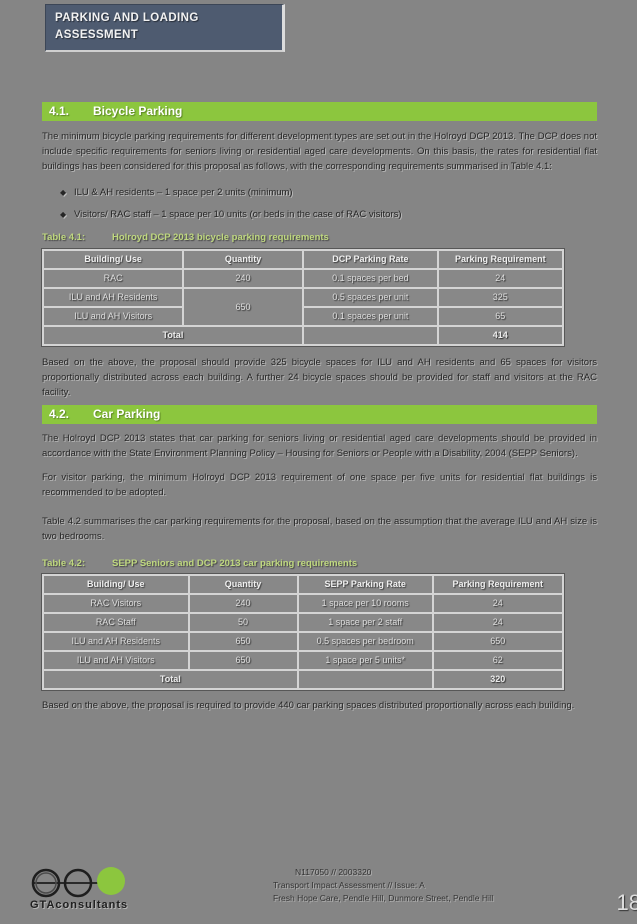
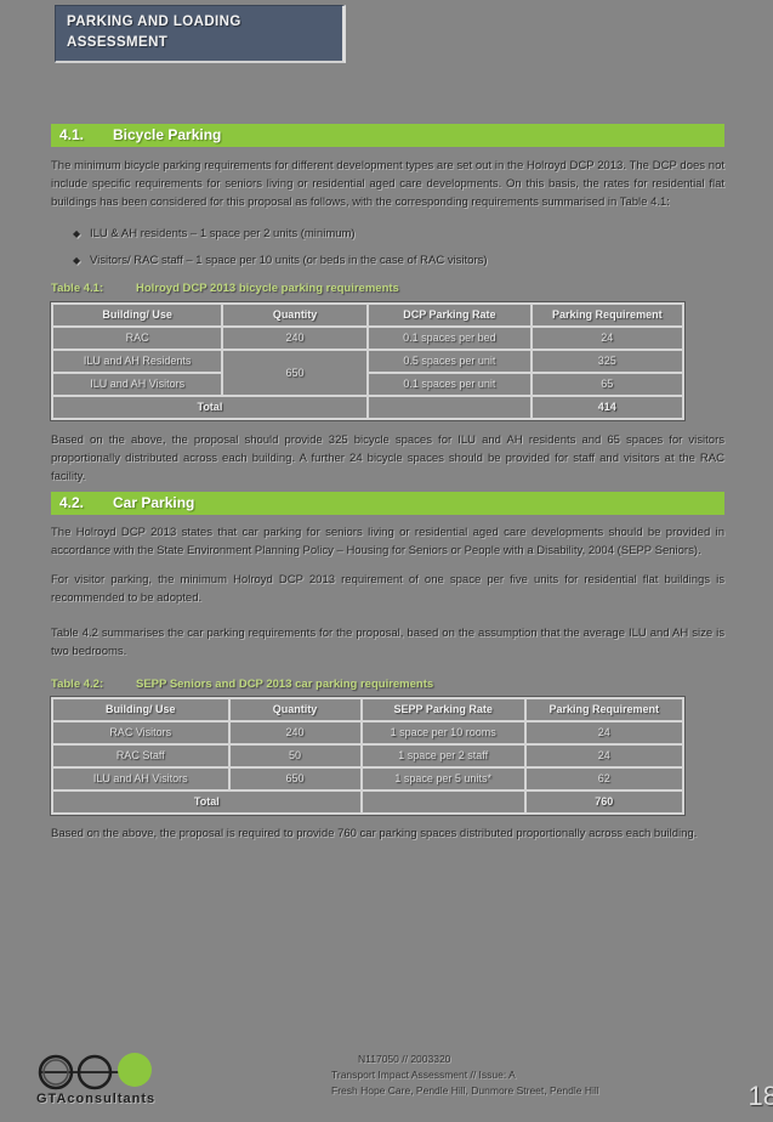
  PARKING AND LOADING ASSESSMENT
  4.1. Bicycle Parking
  The minimum bicycle parking requirements for different development types are set out in the Holroyd DCP 2013. The DCP does not include specific requirements for seniors living or residential aged care developments. On this basis, the rates for residential flat buildings has been considered for this proposal as follows, with the corresponding requirements summarised in Table 4.1:
  ◆
  ILU & AH residents – 1 space per 2 units (minimum)
  ◆
  Visitors/ RAC staff – 1 space per 10 units (or beds in the case of RAC visitors)
  Table 4.1: Holroyd DCP 2013 bicycle parking requirements
  Building/ Use	Quantity	DCP Parking Rate	Parking Requirement
  RAC	240	0.1 spaces per bed	24
  ILU and AH Residents	650	0.5 spaces per unit	325
  ILU and AH Visitors	0.1 spaces per unit	65
  Total		414
  Based on the above, the proposal should provide 325 bicycle spaces for ILU and AH residents and 65 spaces for visitors proportionally distributed across each building. A further 24 bicycle spaces should be provided for staff and visitors at the RAC facility.
  4.2. Car Parking
  The Holroyd DCP 2013 states that car parking for seniors living or residential aged care developments should be provided in accordance with the State Environment Planning Policy – Housing for Seniors or People with a Disability, 2004 (SEPP Seniors).
  For visitor parking, the minimum Holroyd DCP 2013 requirement of one space per five units for residential flat buildings is recommended to be adopted.
  Table 4.2 summarises the car parking requirements for the proposal, based on the assumption that the average ILU and AH size is two bedrooms.
  Table 4.2: SEPP Seniors and DCP 2013 car parking requirements
  Building/ Use	Quantity	SEPP Parking Rate	Parking Requirement
  RAC Visitors	240	1 space per 10 rooms	24
  RAC Staff	50	1 space per 2 staff	24
- ILU and AH Residents	650	0.5 spaces per bedroom	650
  ILU and AH Visitors	650	1 space per 5 units*	62
- Total		320
+ Total		760
- Based on the above, the proposal is required to provide 440 car parking spaces distributed proportionally across each building.
+ Based on the above, the proposal is required to provide 760 car parking spaces distributed proportionally across each building.
  GTAconsultants
  N117050 // 2003320
  Transport Impact Assessment // Issue: A
  Fresh Hope Care, Pendle Hill, Dunmore Street, Pendle Hill
  18
